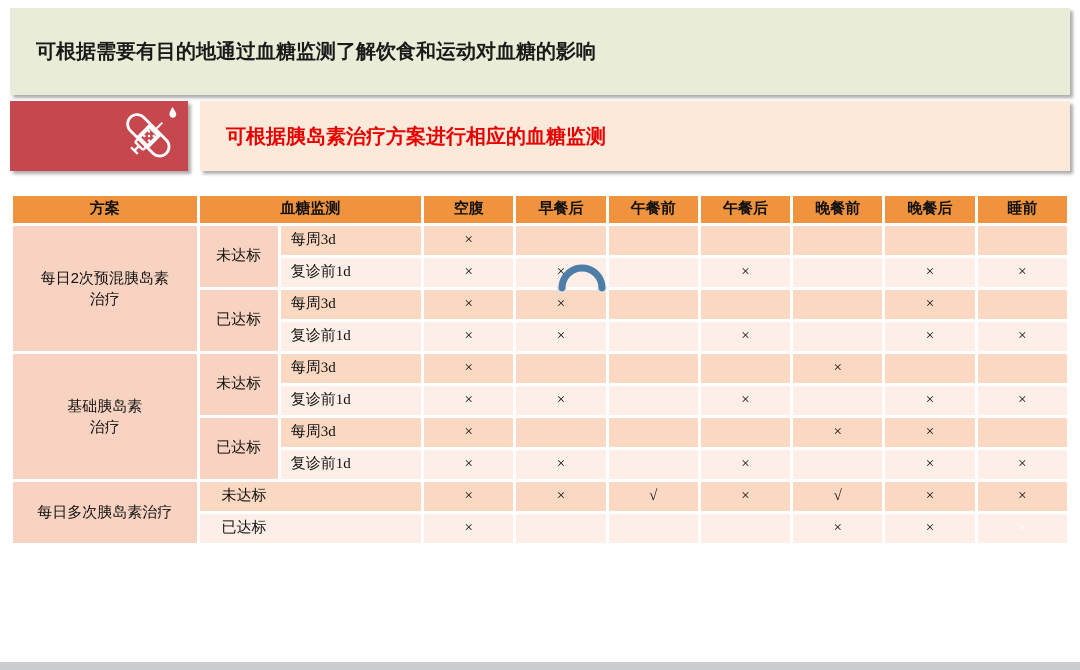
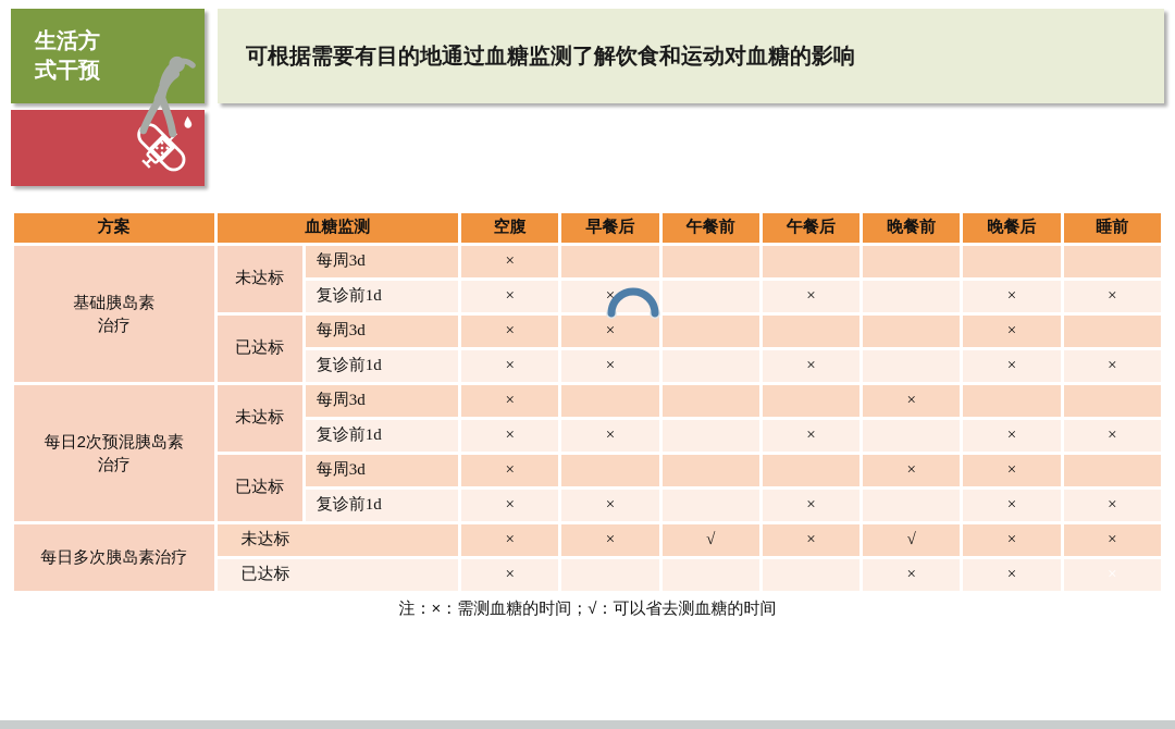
+ 生活方
+ 式干预
  可根据需要有目的地通过血糖监测了解饮食和运动对血糖的影响
- 可根据胰岛素治疗方案进行相应的血糖监测
  方案	血糖监测	空腹	早餐后	午餐前	午餐后	晚餐前	晚餐后	睡前
- 每日2次预混胰岛素 治疗	未达标	每周3d	×
+ 基础胰岛素 治疗	未达标	每周3d	×
  复诊前1d	×	×		×		×	×
  已达标	每周3d	×	×				×
  复诊前1d	×	×		×		×	×
- 基础胰岛素 治疗	未达标	每周3d	×				×
+ 每日2次预混胰岛素 治疗	未达标	每周3d	×				×
  复诊前1d	×	×		×		×	×
  已达标	每周3d	×				×	×
  复诊前1d	×	×		×		×	×
  每日多次胰岛素治疗	未达标	×	×	√	×	√	×	×
  已达标	×				×	×
+ 注：×：需测血糖的时间；√：可以省去测血糖的时间
